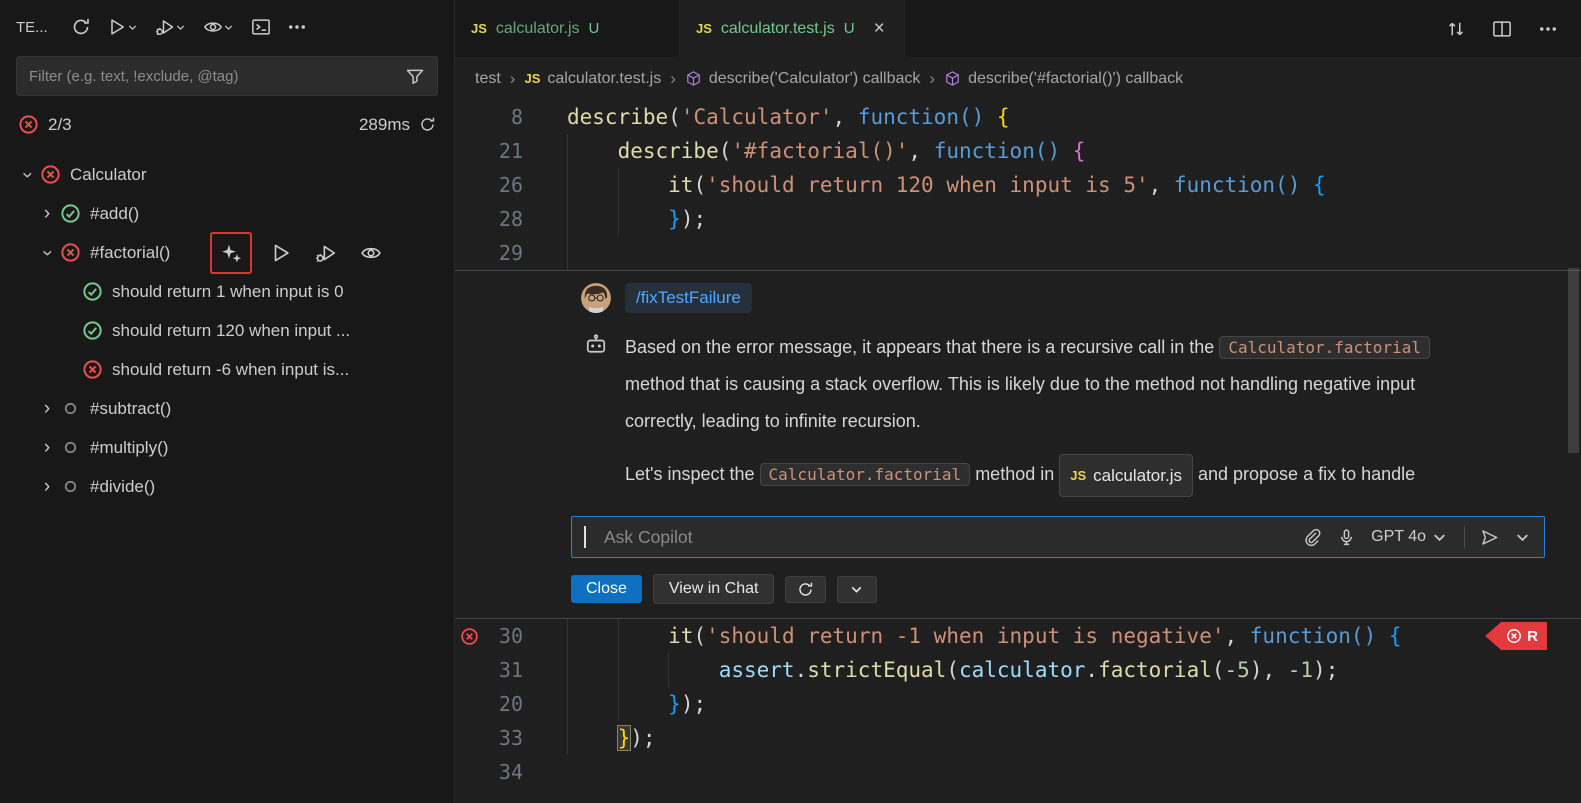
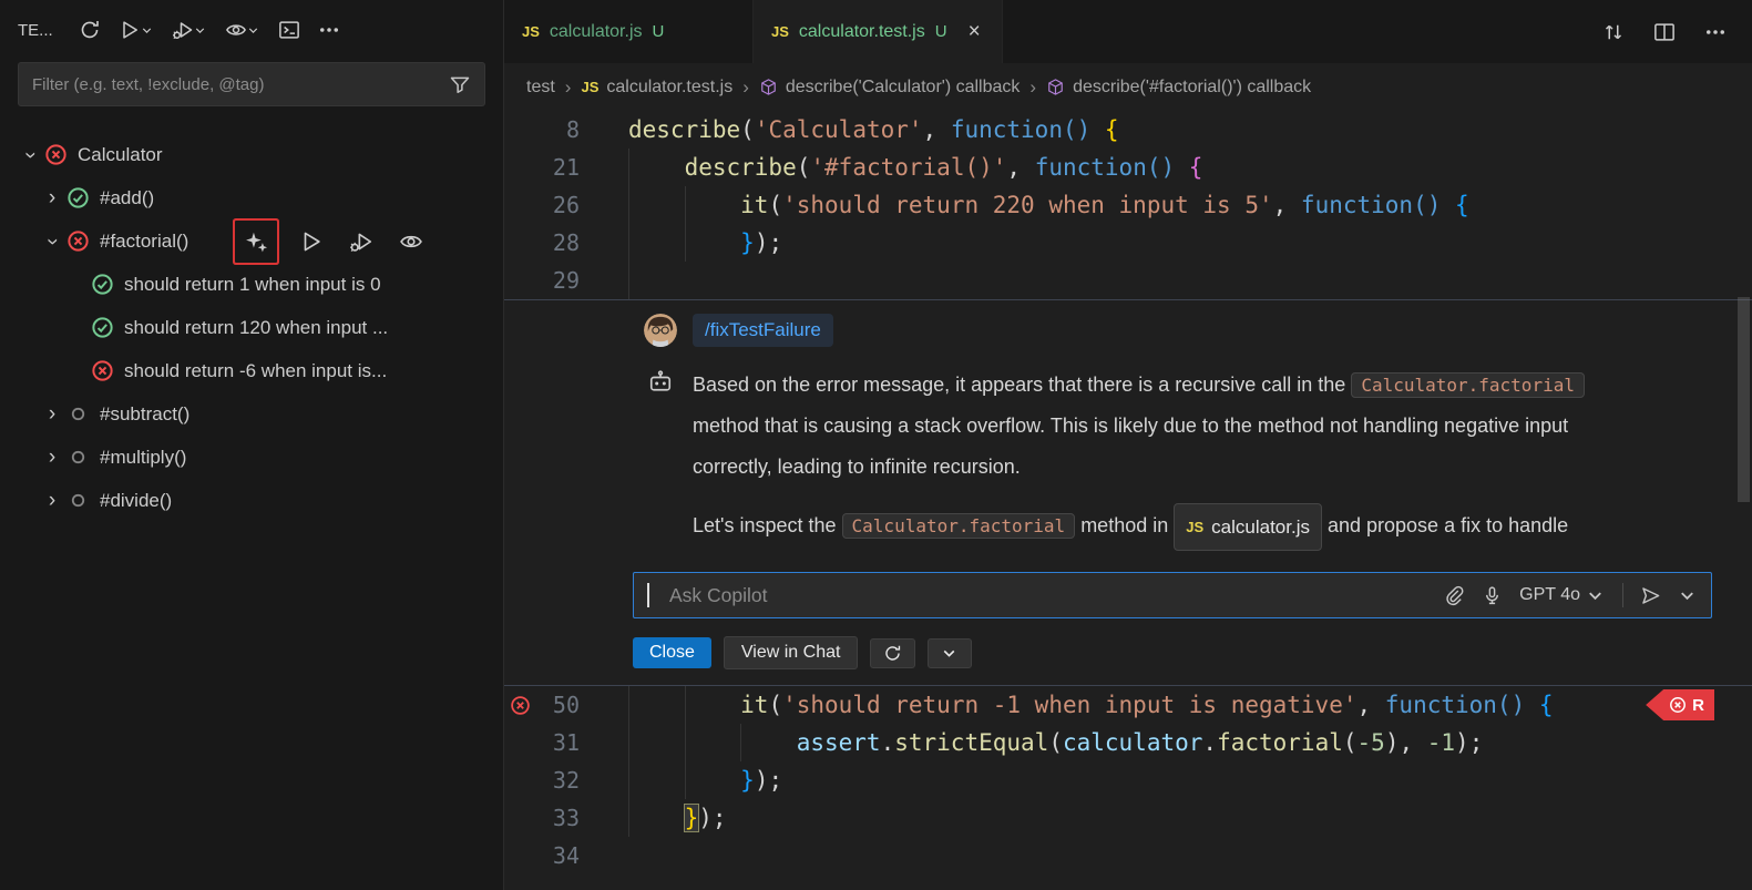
  TE...
  Filter (e.g. text, !exclude, @tag)
- 2/3
- 289ms
  Calculator
  ›
  #add()
  #factorial()
  should return 1 when input is 0
  should return 120 when input ...
  should return -6 when input is...
  ›
  #subtract()
  ›
  #multiply()
  ›
  #divide()
  JS
  calculator.js
  U
  JS
  calculator.test.js
  U
  ×
  test
  ›
  JS
  calculator.test.js
  ›
  describe('Calculator') callback
  ›
  describe('#factorial()') callback
  8
  describe('Calculator', function() {
  21
  describe('#factorial()', function() {
  26
- it('should return 120 when input is 5', function() {
+ it('should return 220 when input is 5', function() {
  28
  });
  29
  /fixTestFailure
  Based on the error message, it appears that there is a recursive call in the Calculator.factorial method that is causing a stack overflow. This is likely due to the method not handling negative input correctly, leading to infinite recursion.
  Let's inspect the Calculator.factorial method in
  JS
  Ask Copilot
  GPT 4o
  Close
  View in Chat
- 30
+ 50
  it('should return -1 when input is negative', function() {
  R
  31
  assert.strictEqual(calculator.factorial(-5), -1);
- 20
+ 32
  });
  33
  });
  34
